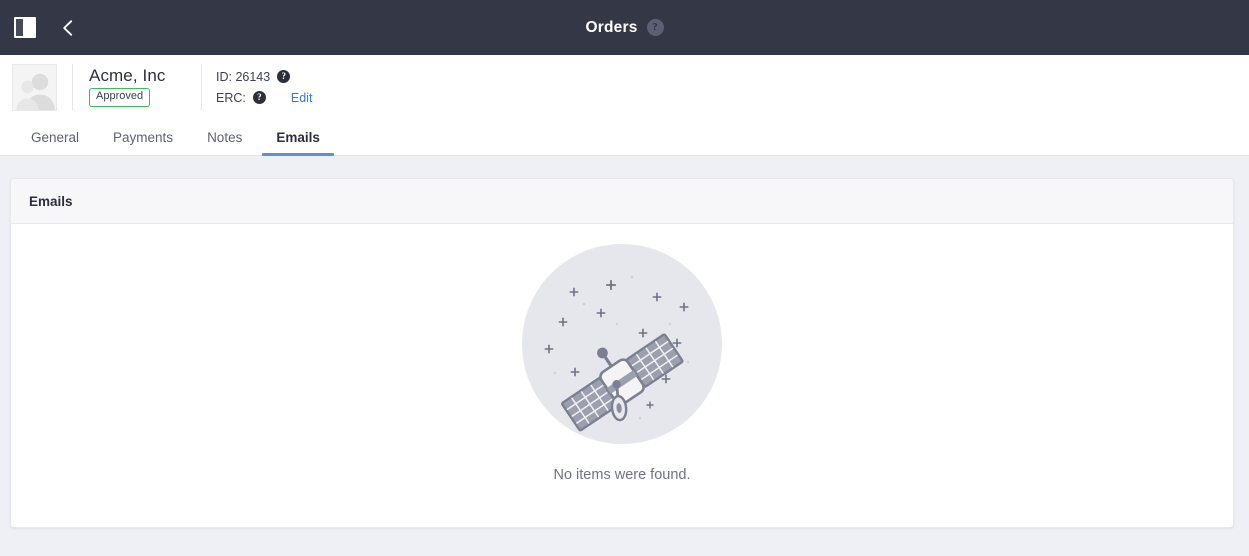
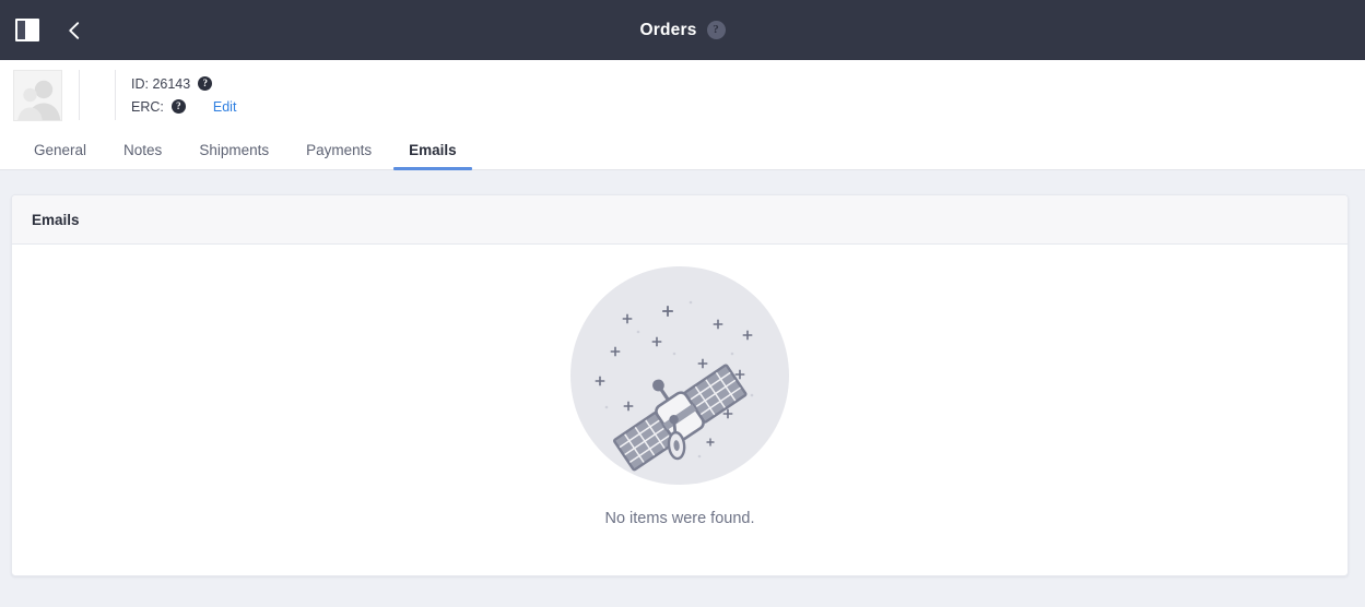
  Orders
  ?
- Acme, Inc
- Approved
  ID: 26143
  ?
  ERC:
  ?
  Edit
  General
- Payments
+ Notes
+ Shipments
- Notes
+ Payments
  Emails
  Emails
  No items were found.
